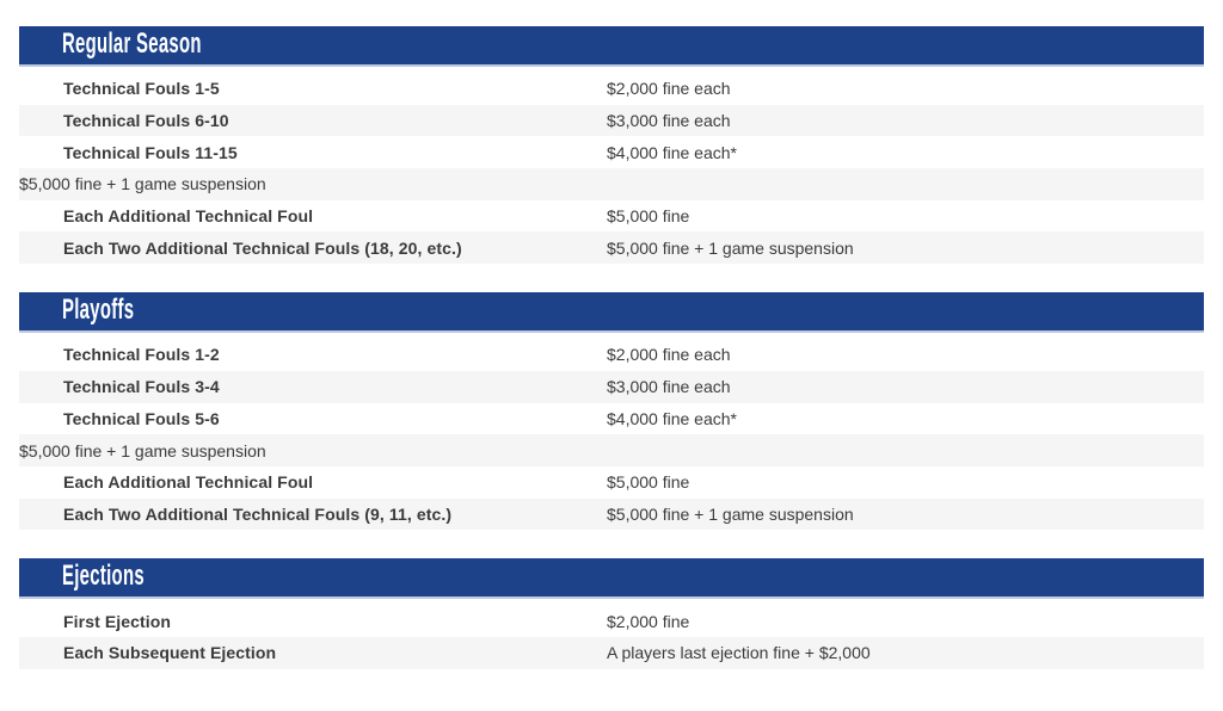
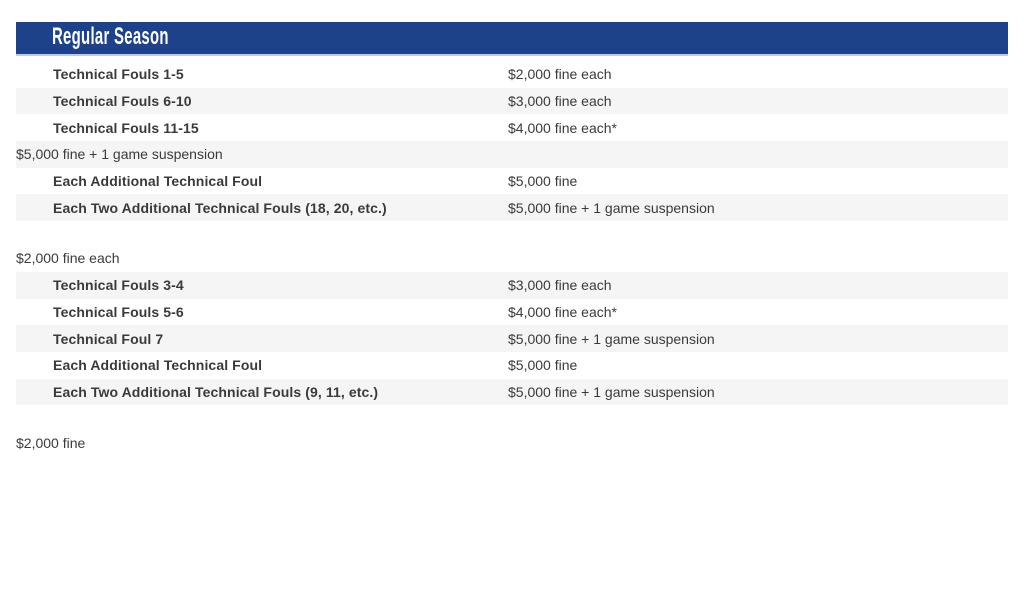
  Regular Season
  Technical Fouls 1-5
  $2,000 fine each
  Technical Fouls 6-10
  $3,000 fine each
  Technical Fouls 11-15
  $4,000 fine each*
  $5,000 fine + 1 game suspension
  Each Additional Technical Foul
  $5,000 fine
  Each Two Additional Technical Fouls (18, 20, etc.)
  $5,000 fine + 1 game suspension
- Playoffs
- Technical Fouls 1-2
  $2,000 fine each
  Technical Fouls 3-4
  $3,000 fine each
  Technical Fouls 5-6
  $4,000 fine each*
+ Technical Foul 7
  $5,000 fine + 1 game suspension
  Each Additional Technical Foul
  $5,000 fine
  Each Two Additional Technical Fouls (9, 11, etc.)
  $5,000 fine + 1 game suspension
- Ejections
- First Ejection
  $2,000 fine
- Each Subsequent Ejection
- A players last ejection fine + $2,000
